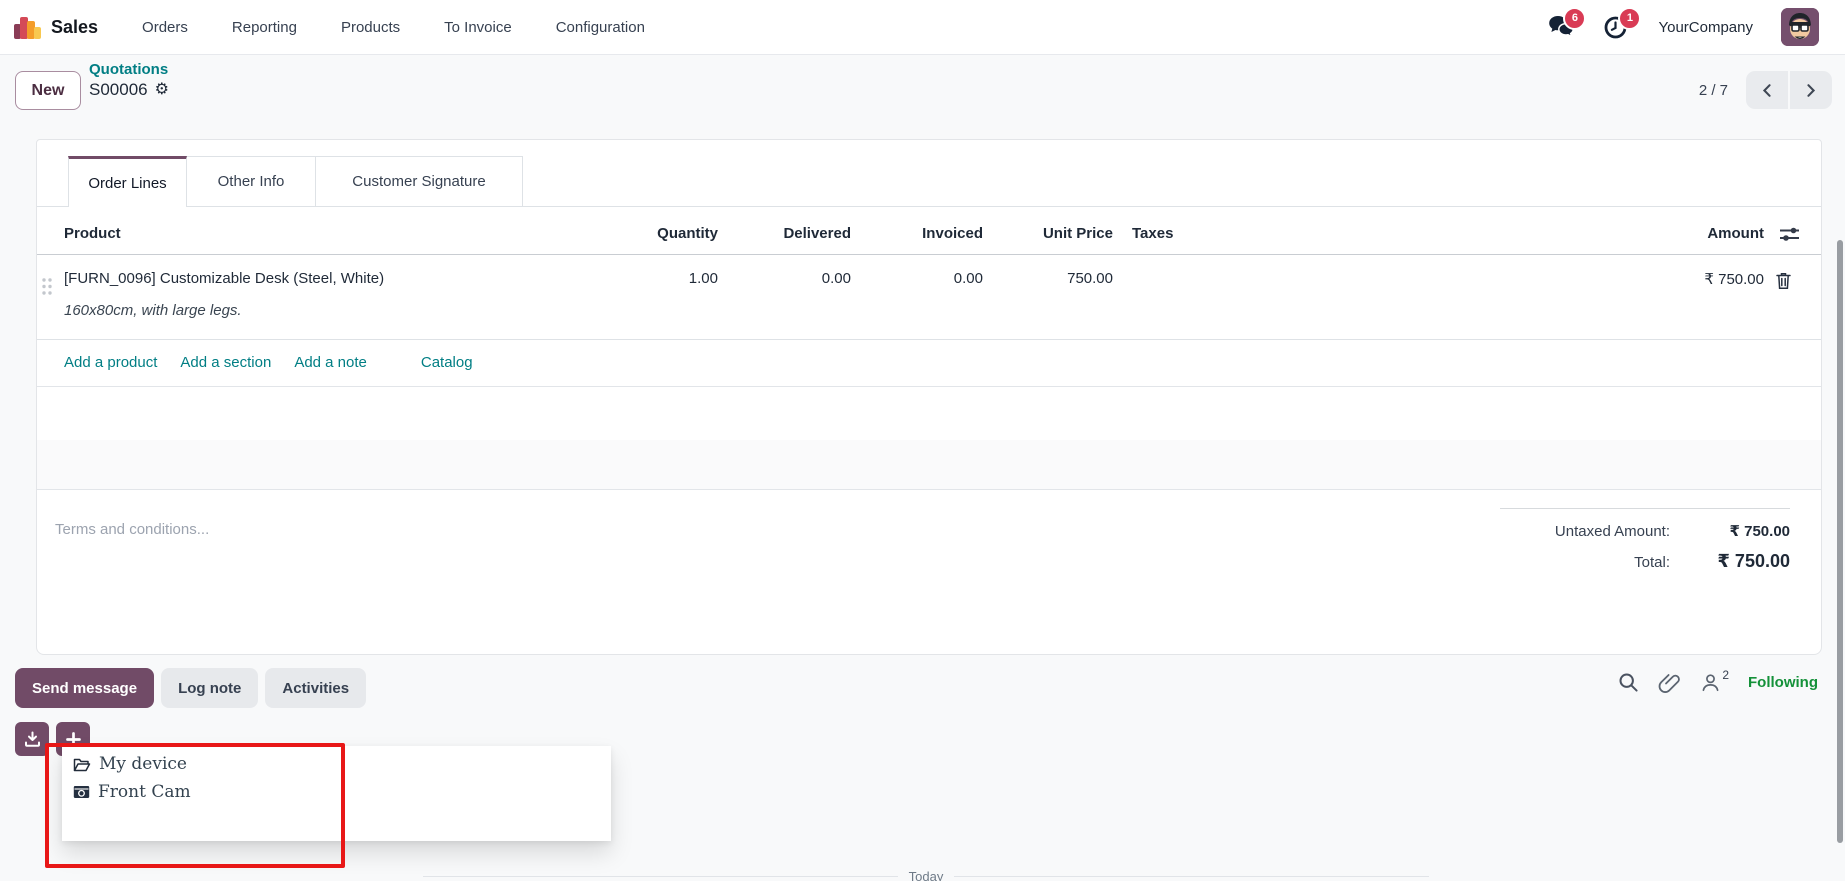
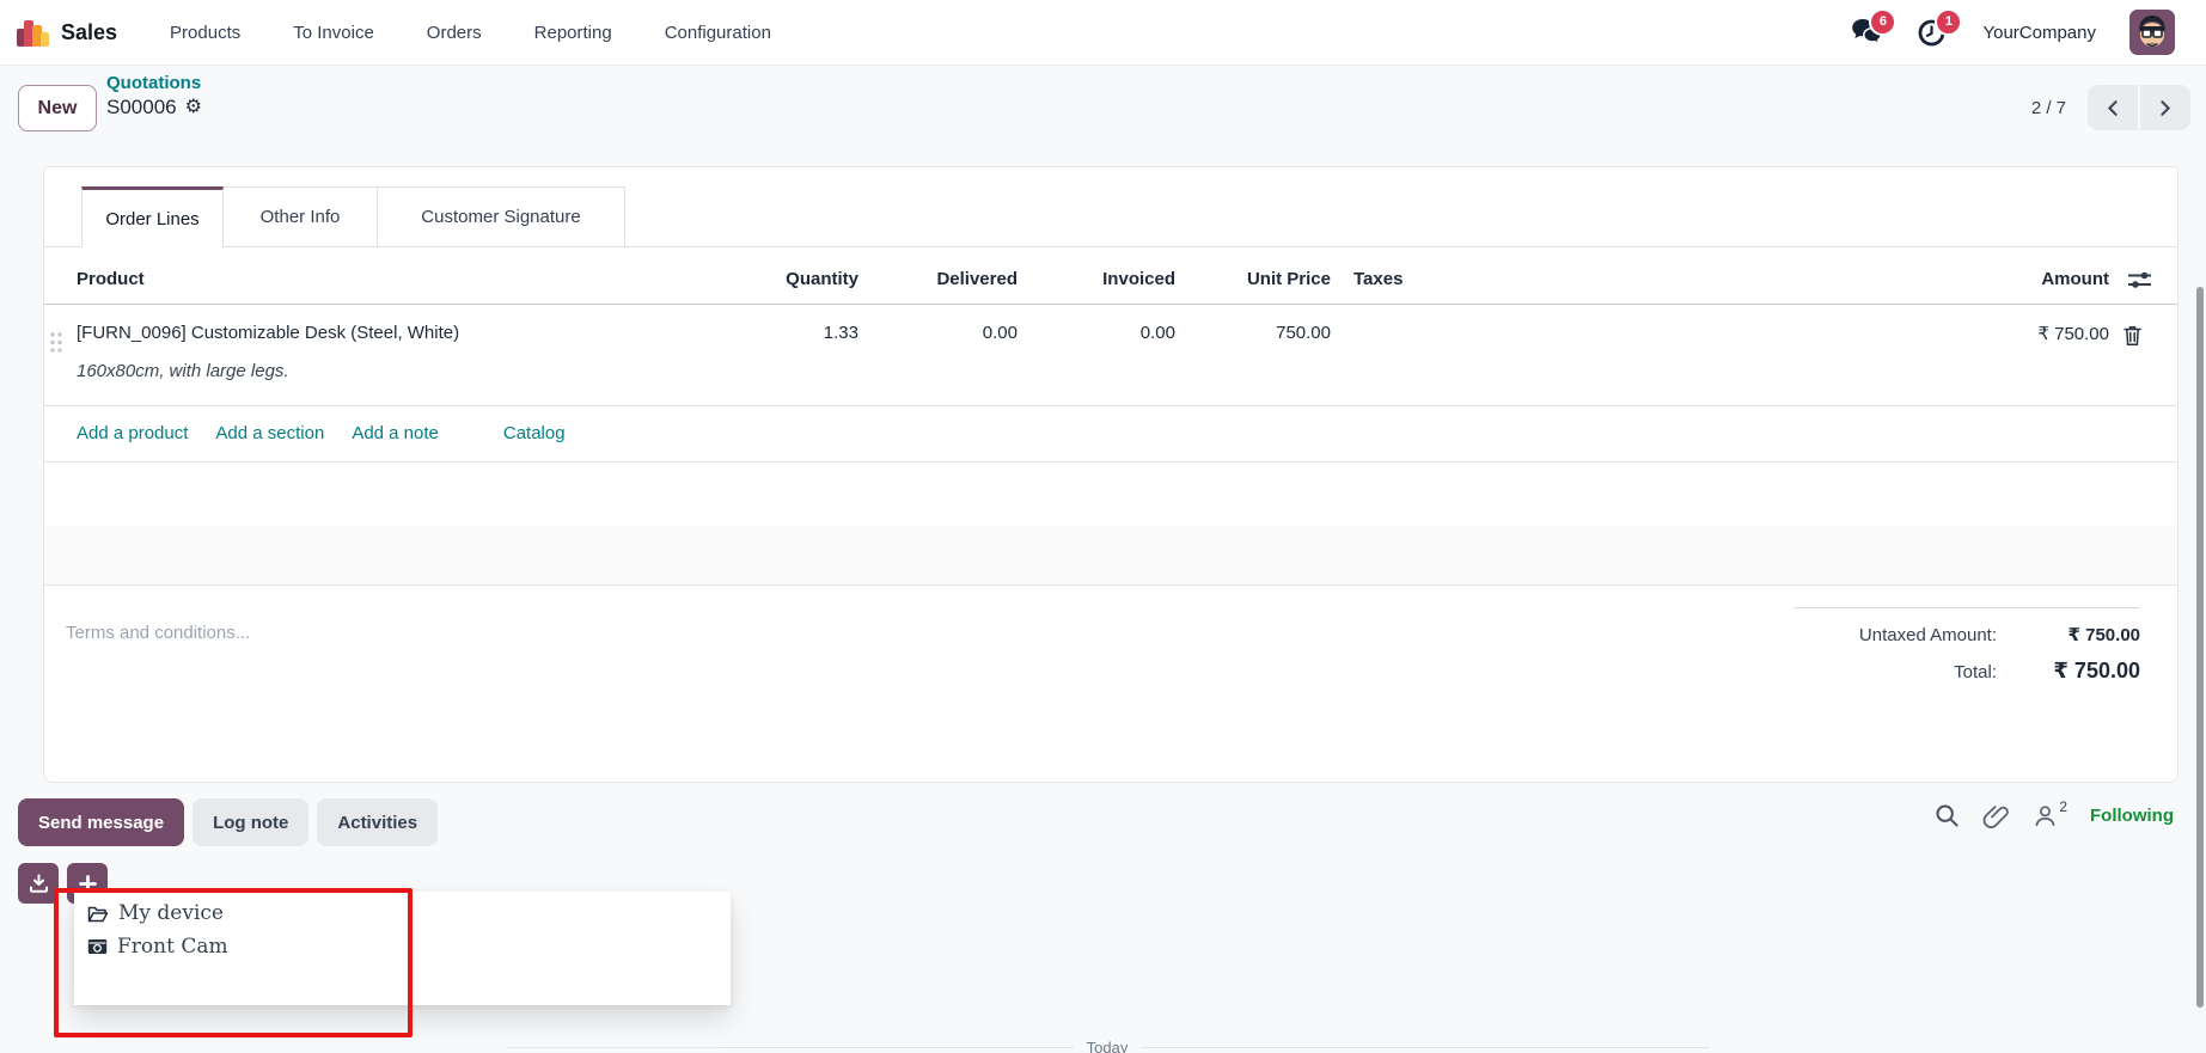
  Sales
- Orders
+ Products
- Reporting
+ To Invoice
- Products
+ Orders
- To Invoice
+ Reporting
  Configuration
  6
  1
  YourCompany
  New
  Quotations
  S00006
  ⚙
  2 / 7
  Order Lines
  Other Info
  Customer Signature
  Product
  Quantity
  Delivered
  Invoiced
  Unit Price
  Taxes
  Amount
  [FURN_0096] Customizable Desk (Steel, White)
  160x80cm, with large legs.
- 1.00
+ 1.33
  0.00
  0.00
  750.00
  ₹ 750.00
  Add a product
  Add a section
  Add a note
  Catalog
  Terms and conditions...
  Untaxed Amount:
  ₹ 750.00
  Total:
  ₹ 750.00
  Send message
  Log note
  Activities
  2
  Following
  My device
  Front Cam
  Today
